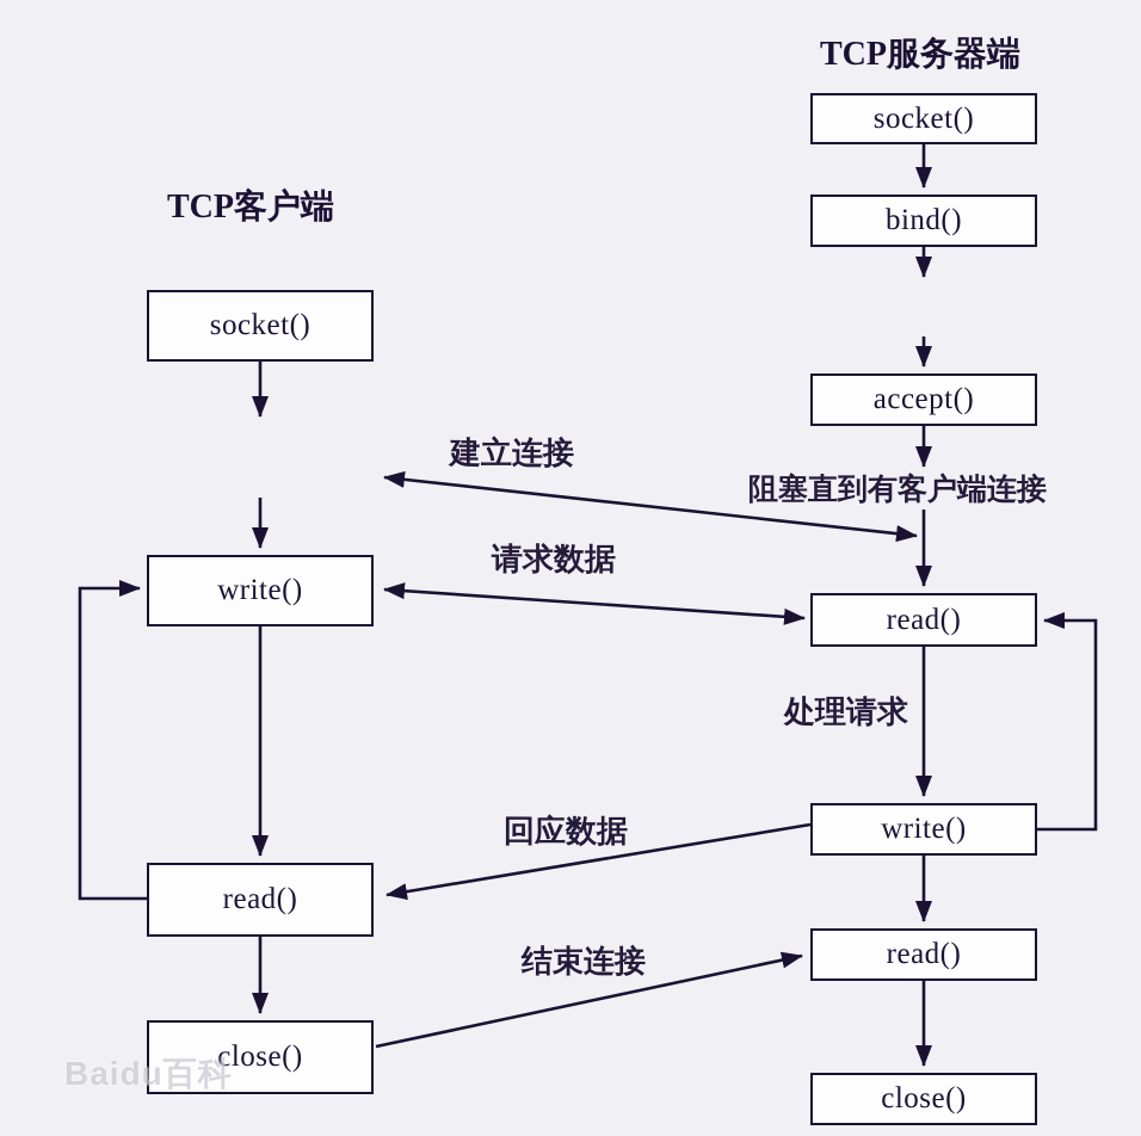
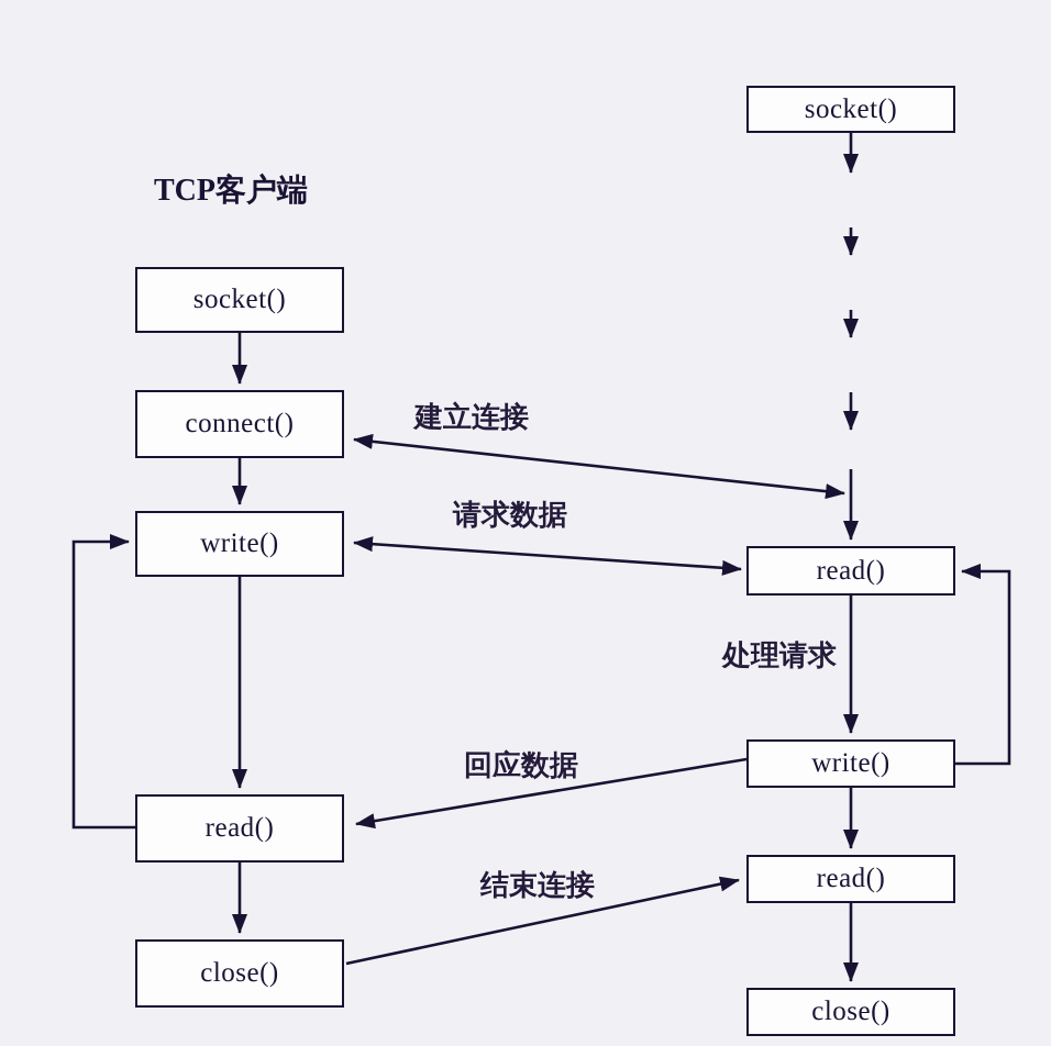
  TCP客户端
- TCP服务器端
  socket()
+ connect()
  write()
  read()
  close()
  socket()
- bind()
- accept()
  read()
  write()
  read()
  close()
  建立连接
- 阻塞直到有客户端连接
  请求数据
  处理请求
  回应数据
  结束连接
- Baidu百科
